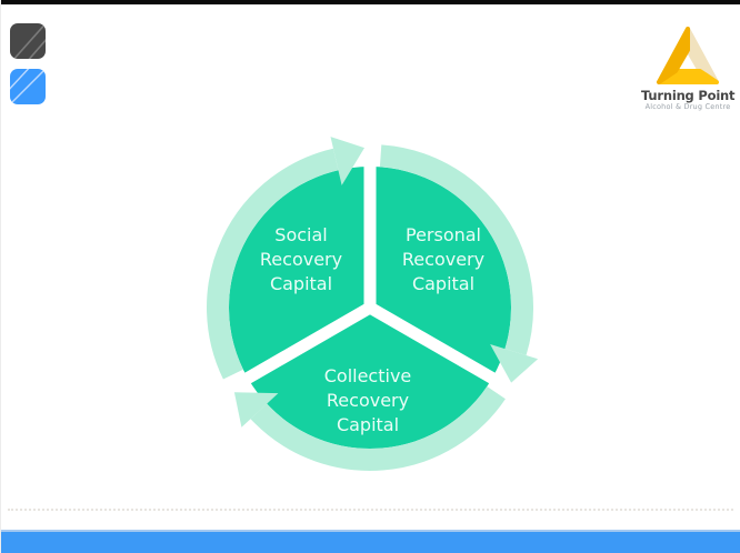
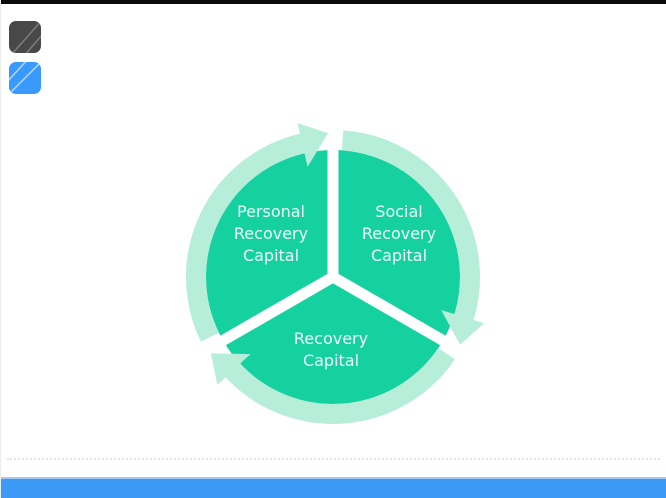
- Turning Point
- Alcohol & Drug Centre
- Social
+ Personal
  Recovery
  Capital
- Personal
+ Social
  Recovery
  Capital
- Collective
  Recovery
  Capital
